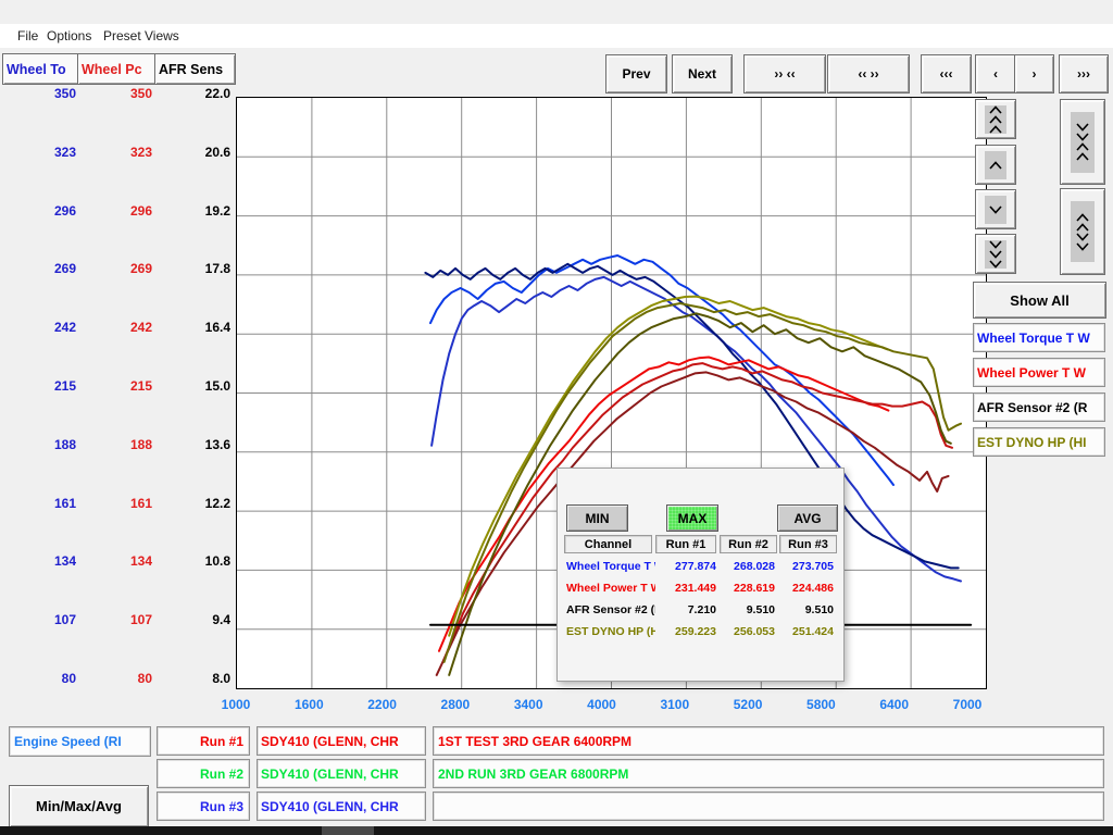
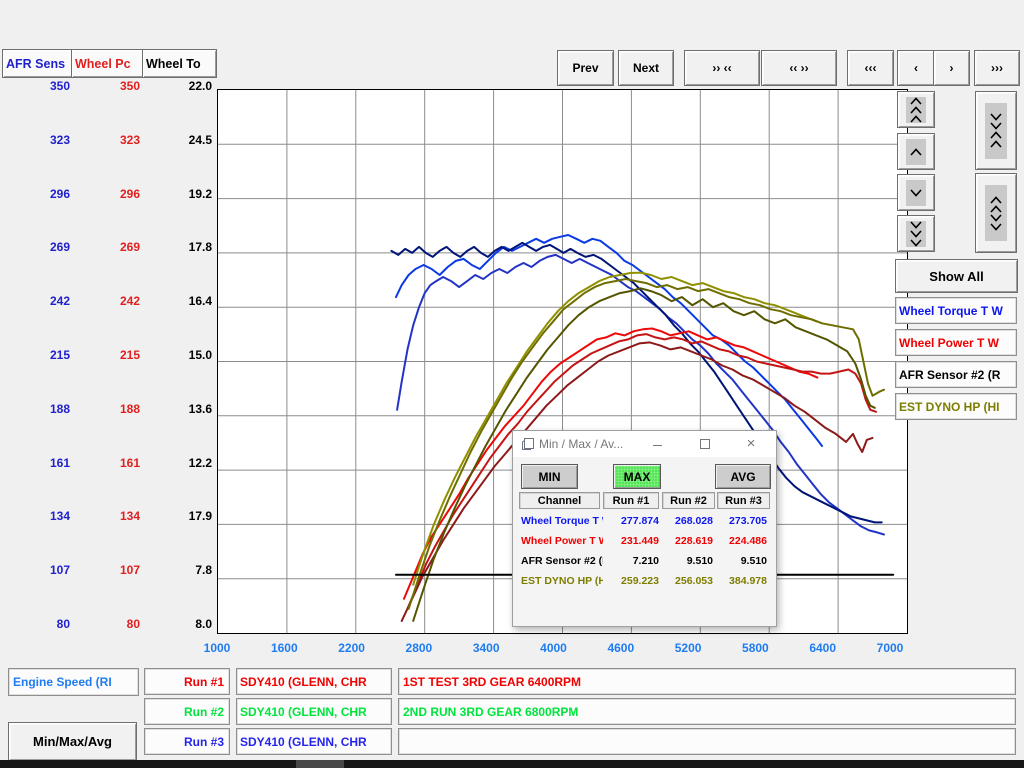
- File
- Options
- Preset Views
- Wheel To
+ AFR Sens
  Wheel Pc
- AFR Sens
+ Wheel To
  Prev
  Next
  ›› ‹‹
  ‹‹ ››
  ‹‹‹
  ‹
  ›
  ›››
  350
  323
  296
  269
  242
  215
  188
  161
  134
  107
  80
  350
  323
  296
  269
  242
  215
  188
  161
  134
  107
  80
  22.0
- 20.6
+ 24.5
  19.2
  17.8
  16.4
  15.0
  13.6
  12.2
- 10.8
+ 17.9
- 9.4
+ 7.8
  8.0
  1000
  1600
  2200
  2800
  3400
  4000
- 3100
+ 4600
  5200
  5800
  6400
  7000
  Show All
  Wheel Torque T W
  Wheel Power T W
  AFR Sensor #2 (R
  EST DYNO HP (HI
  Engine Speed (RI
  Min/Max/Avg
  Run #1
  SDY410 (GLENN, CHR
  1ST TEST 3RD GEAR 6400RPM
  Run #2
  SDY410 (GLENN, CHR
  2ND RUN 3RD GEAR 6800RPM
  Run #3
  SDY410 (GLENN, CHR
+ Min / Max / Av...
+ ×
  MIN
  MAX
  AVG
  Channel
  Run #1
  Run #2
  Run #3
  Wheel Torque T
  277.874
  268.028
  273.705
  Wheel Power T
  231.449
  228.619
  224.486
  AFR Sensor #2 (
  7.210
  9.510
  9.510
  EST DYNO HP (H
  259.223
  256.053
- 251.424
+ 384.978
